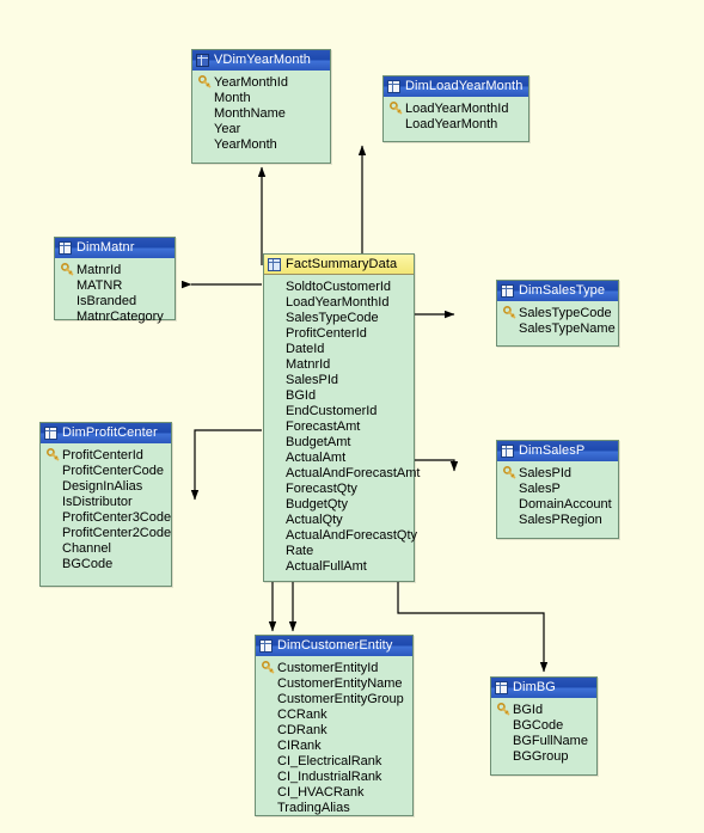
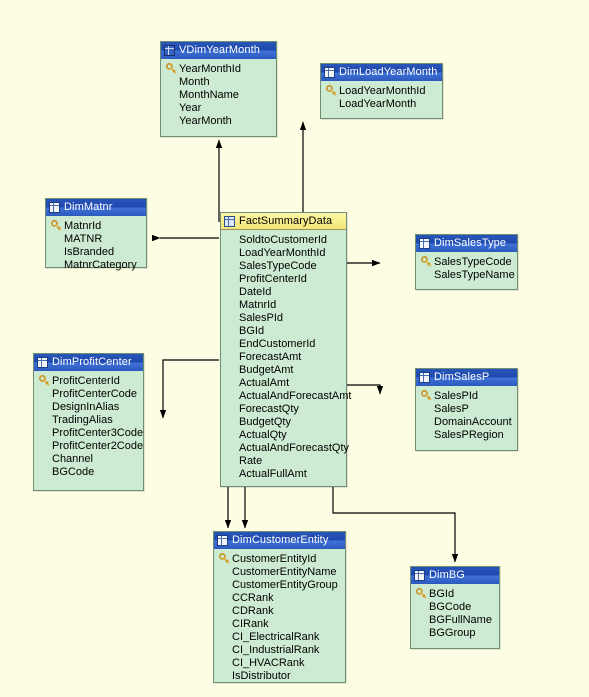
  VDimYearMonth
  YearMonthId
  Month
  MonthName
  Year
  YearMonth
  DimLoadYearMonth
  LoadYearMonthId
  LoadYearMonth
  DimMatnr
  MatnrId
  MATNR
  IsBranded
  MatnrCategory
  FactSummaryData
  SoldtoCustomerId
  LoadYearMonthId
  SalesTypeCode
  ProfitCenterId
  DateId
  MatnrId
  SalesPId
  BGId
  EndCustomerId
  ForecastAmt
  BudgetAmt
  ActualAmt
  ActualAndForecastAmt
  ForecastQty
  BudgetQty
  ActualQty
  ActualAndForecastQty
  Rate
  ActualFullAmt
  DimSalesType
  SalesTypeCode
  SalesTypeName
  DimProfitCenter
  ProfitCenterId
  ProfitCenterCode
  DesignInAlias
- IsDistributor
+ TradingAlias
  ProfitCenter3Code
  ProfitCenter2Code
  Channel
  BGCode
  DimSalesP
  SalesPId
  SalesP
  DomainAccount
  SalesPRegion
  DimCustomerEntity
  CustomerEntityId
  CustomerEntityName
  CustomerEntityGroup
  CCRank
  CDRank
  CIRank
  CI_ElectricalRank
  CI_IndustrialRank
  CI_HVACRank
- TradingAlias
+ IsDistributor
  DimBG
  BGId
  BGCode
  BGFullName
  BGGroup
